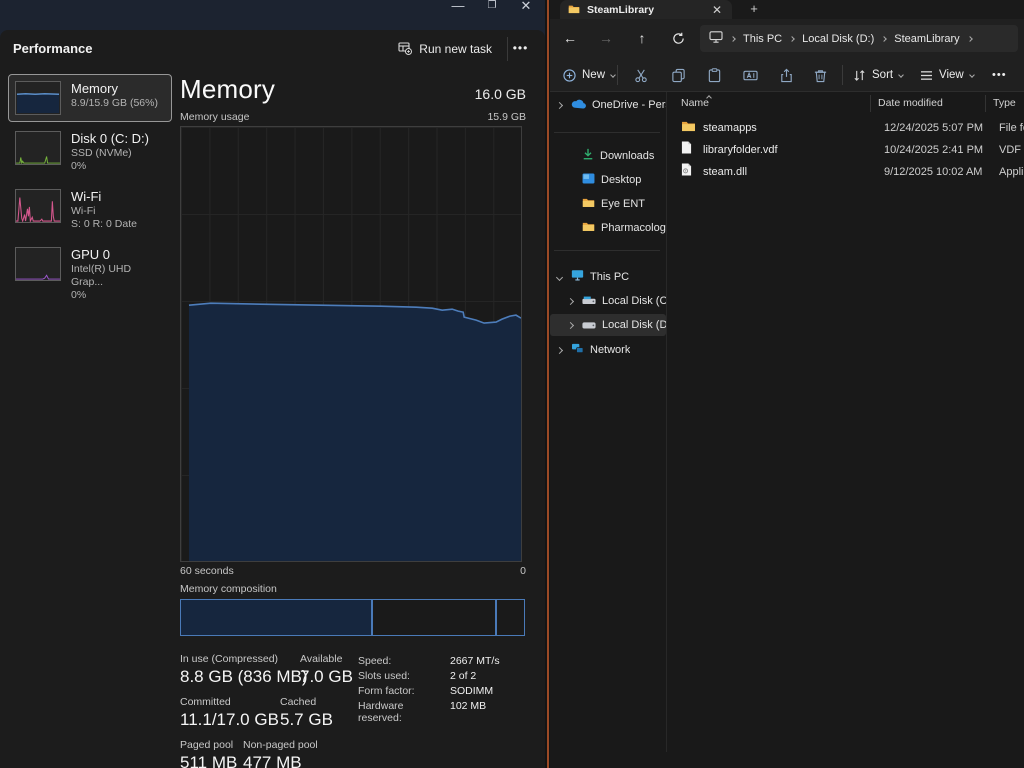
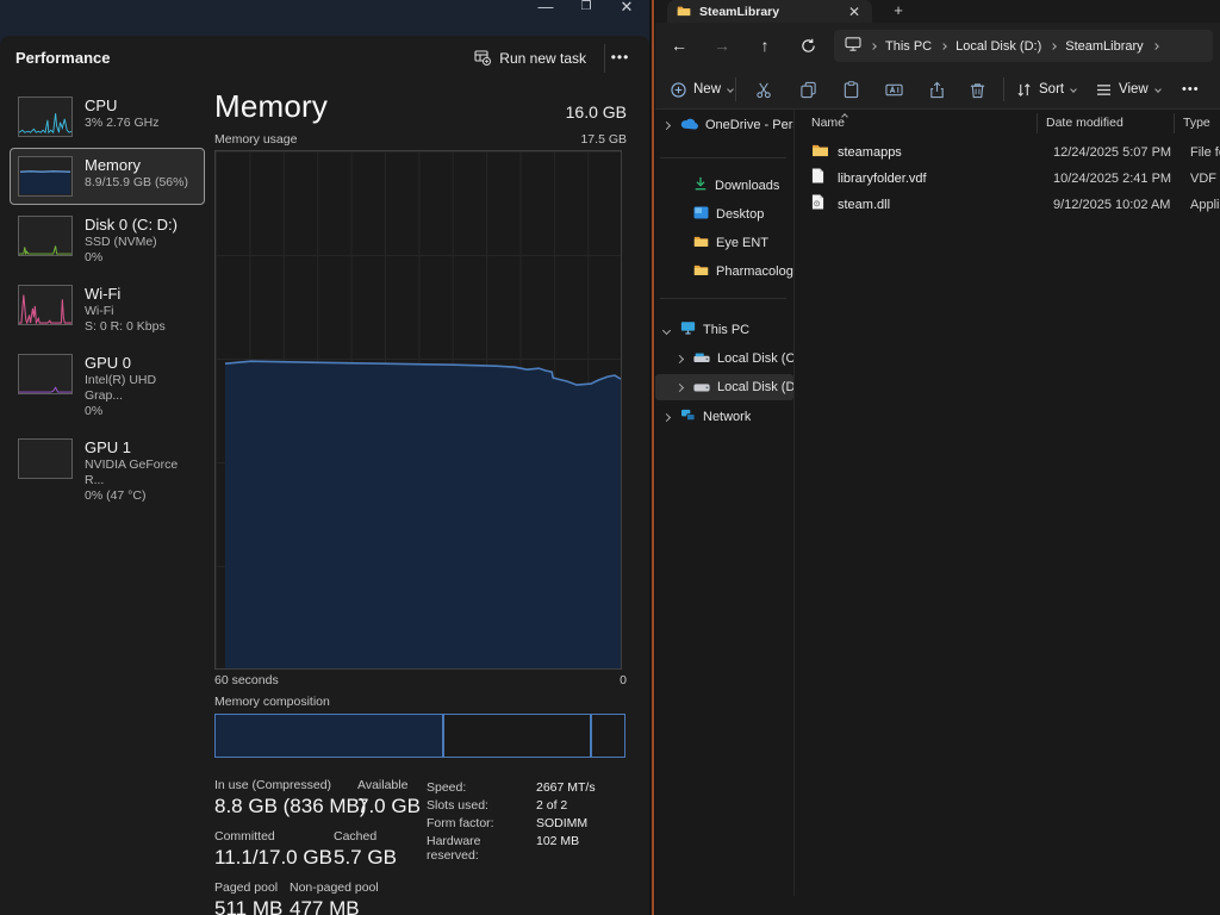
  —
  ❐
  ✕
  Performance
  Run new task
  •••
+ CPU
+ 3% 2.76 GHz
  Memory
  8.9/15.9 GB (56%)
  Disk 0 (C: D:)
  SSD (NVMe)
  0%
  Wi-Fi
  Wi-Fi
- S: 0 R: 0 Date
+ S: 0 R: 0 Kbps
  GPU 0
  Intel(R) UHD Grap...
  0%
+ GPU 1
+ NVIDIA GeForce R...
+ 0% (47 °C)
  Memory
  16.0 GB
  Memory usage
- 15.9 GB
+ 17.5 GB
  60 seconds
  0
  Memory composition
  In use (Compressed)
  8.8 GB (836 MB
  Available
  7.0 GB
  Committed
  11.1/17.0 GB
  Cached
  5.7 GB
  Paged pool
  511 MB
  Non-paged pool
  477 MB
  Speed:
  2667 MT/s
  Slots used:
  2 of 2
  Form factor:
  SODIMM
  Hardware reserved:
  102 MB
  SteamLibrary
  ✕
  +
  ←
  →
  ↑
  This PC
  Local Disk (D:)
  SteamLibrary
  New
  Sort
  View
  •••
  OneDrive - Per
  Downloads
  Desktop
  Eye ENT
  Pharmacolog
  This PC
  Local Disk (C
  Local Disk (D
  Network
  Name
  Date modified
  Type
  steamapps
  12/24/2025 5:07 PM
  libraryfolder.vdf
  10/24/2025 2:41 PM
  steam.dll
  9/12/2025 10:02 AM
